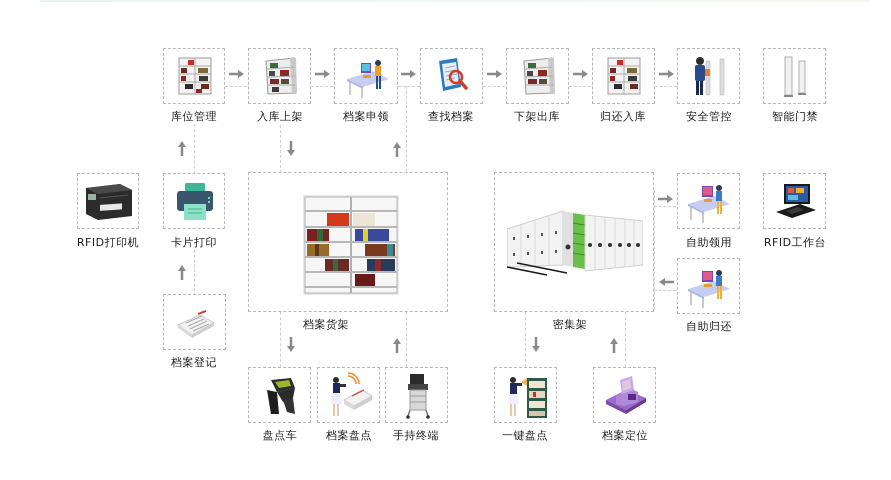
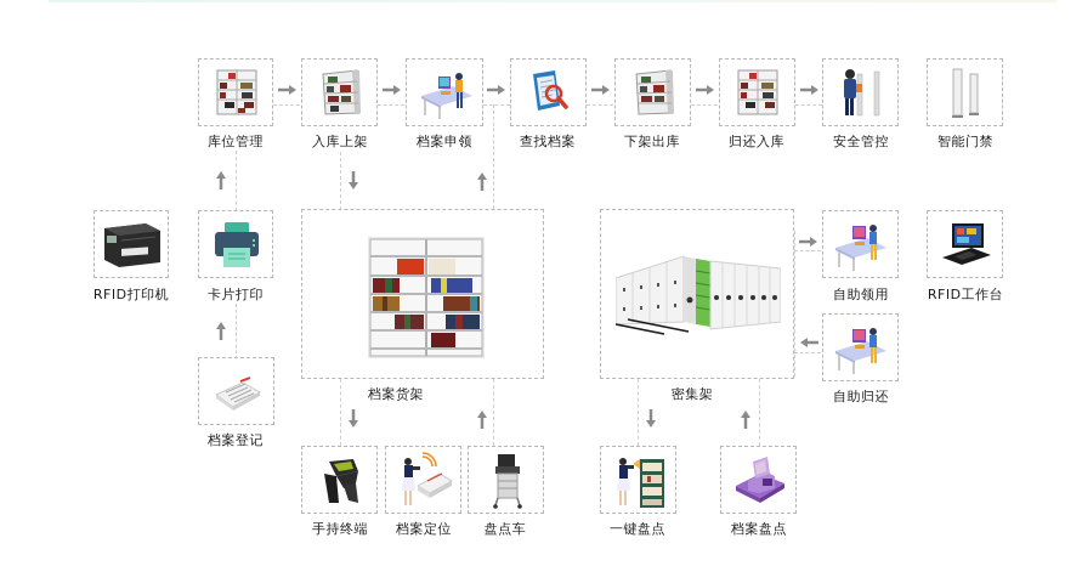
  库位管理
  入库上架
  档案申领
  查找档案
  下架出库
  归还入库
  安全管控
  智能门禁
  RFID打印机
  卡片打印
  档案登记
  档案货架
- 盘点车
+ 手持终端
- 档案盘点
+ 档案定位
- 手持终端
+ 盘点车
  密集架
  一键盘点
- 档案定位
+ 档案盘点
  自助领用
  RFID工作台
  自助归还
